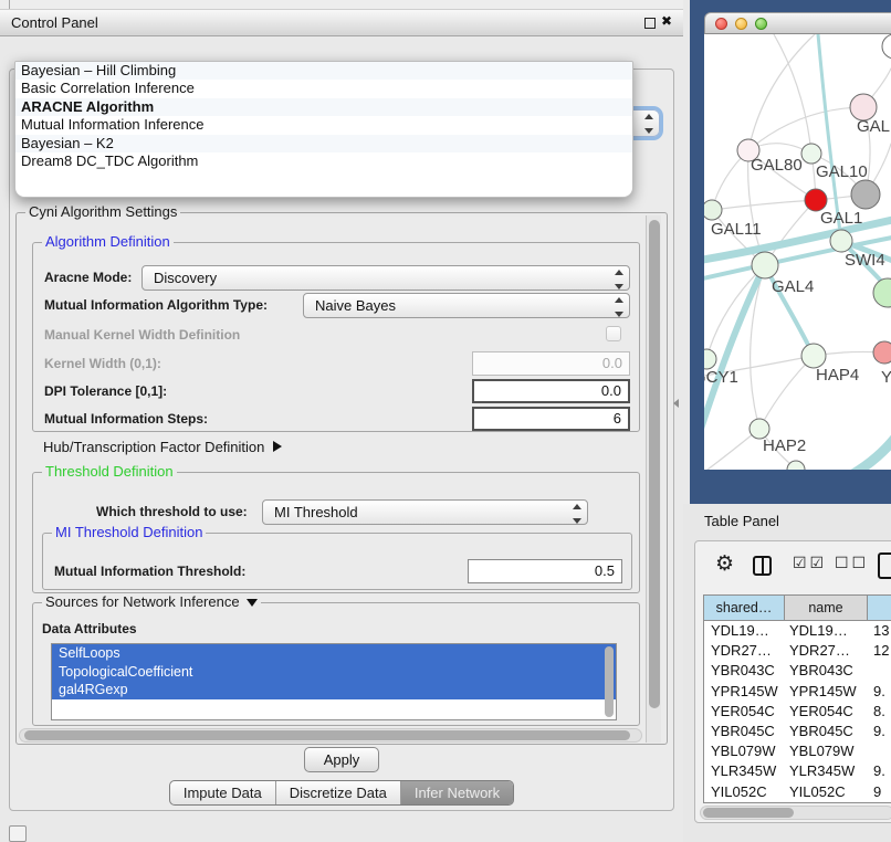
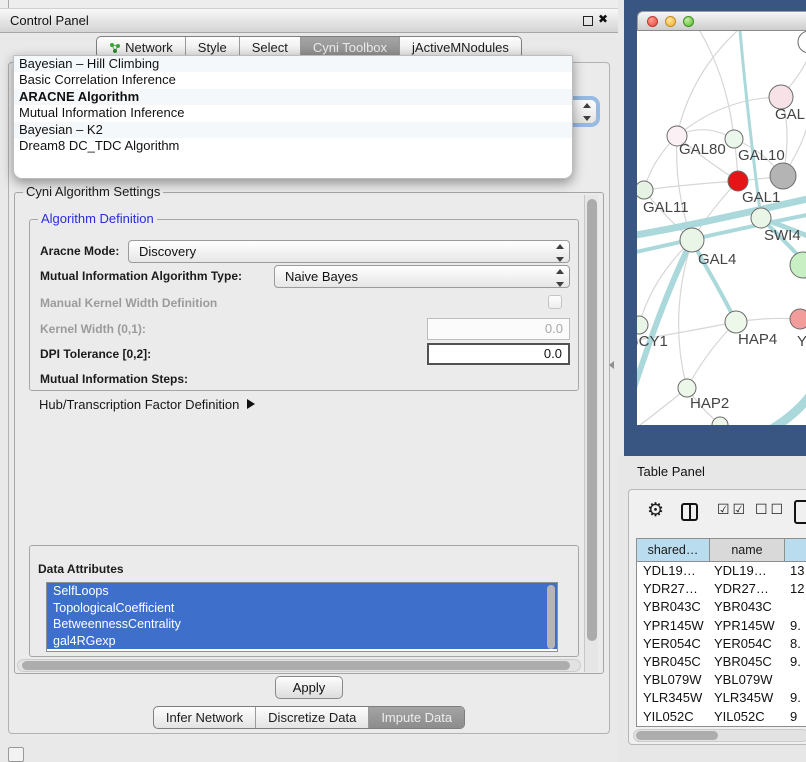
  Control Panel
  ✖
+ Network
+ Style
+ Select
+ Cyni Toolbox
+ jActiveMNodules
  Bayesian – Hill Climbing
  Basic Correlation Inference
  ARACNE Algorithm
  Mutual Information Inference
  Bayesian – K2
  Dream8 DC_TDC Algorithm
  Cyni Algorithm Settings
  Algorithm Definition
  Aracne Mode:
  Discovery
  Mutual Information Algorithm Type:
  Naive Bayes
  Manual Kernel Width Definition
  Kernel Width (0,1):
  0.0
- DPI Tolerance [0,1]:
+ DPI Tolerance [0,2]:
  0.0
  Mutual Information Steps:
- 6
  Hub/Transcription Factor Definition
- Threshold Definition
- Which threshold to use:
- MI Threshold
- MI Threshold Definition
- Mutual Information Threshold:
- 0.5
- Sources for Network Inference
  Data Attributes
  SelfLoops
  TopologicalCoefficient
+ BetweennessCentrality
  gal4RGexp
  Apply
- Impute Data
+ Infer Network
  Discretize Data
- Infer Network
+ Impute Data
  GAL
  GAL80
  GAL10
  GAL1
  GAL11
  GAL4
  SWI4
  CY1
  HAP4
  Y
  HAP2
  Table Panel
  ⚙
  ☑☑
  ☐☐
  shared…
  name
  YDL19…
  YDL19…
  13
  YDR27…
  YDR27…
  12
  YBR043C
  YBR043C
  YPR145W
  YPR145W
  9.
  YER054C
  YER054C
  8.
  YBR045C
  YBR045C
  9.
  YBL079W
  YBL079W
  YLR345W
  YLR345W
  9.
  YIL052C
  YIL052C
  9
